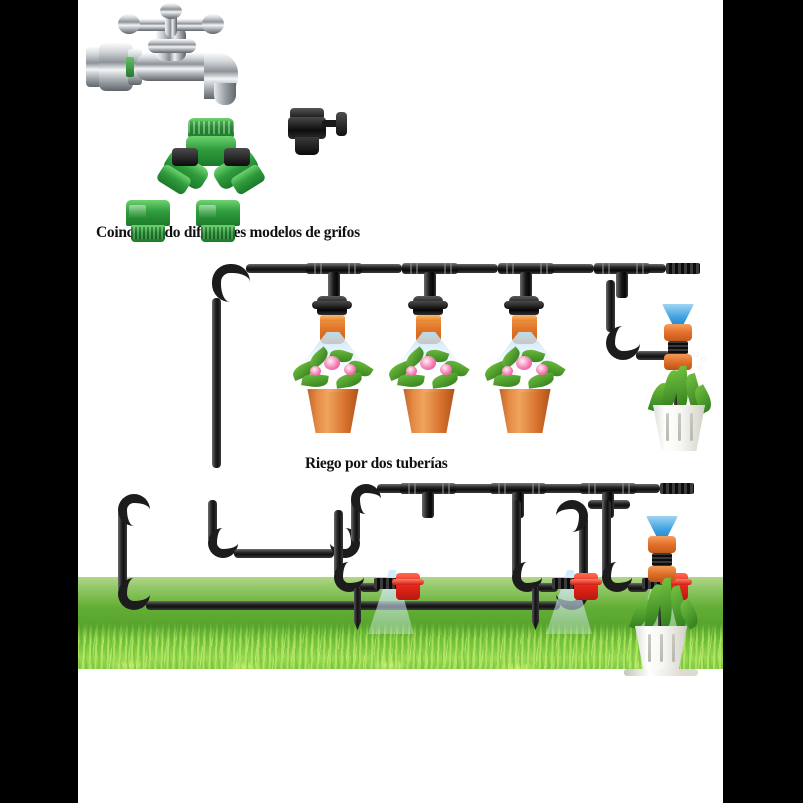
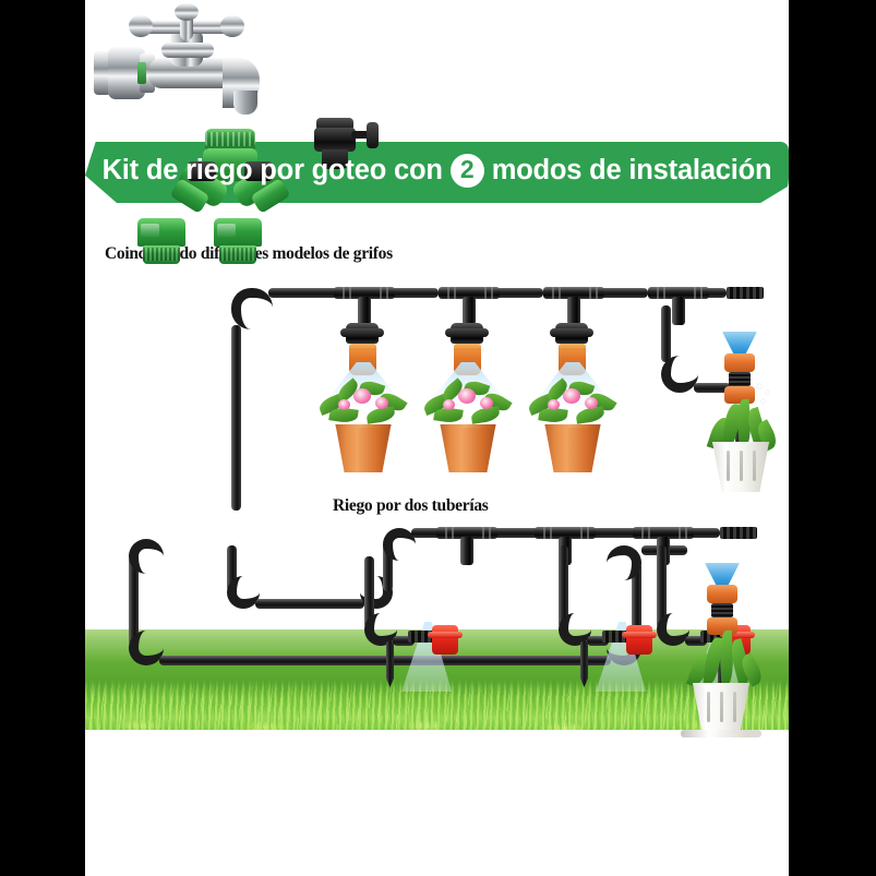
+ Kit de riego por goteo con
+ 2
+ modos de instalación
  Coincdo difes modelos de grifos
  Riego por dos tuberías
